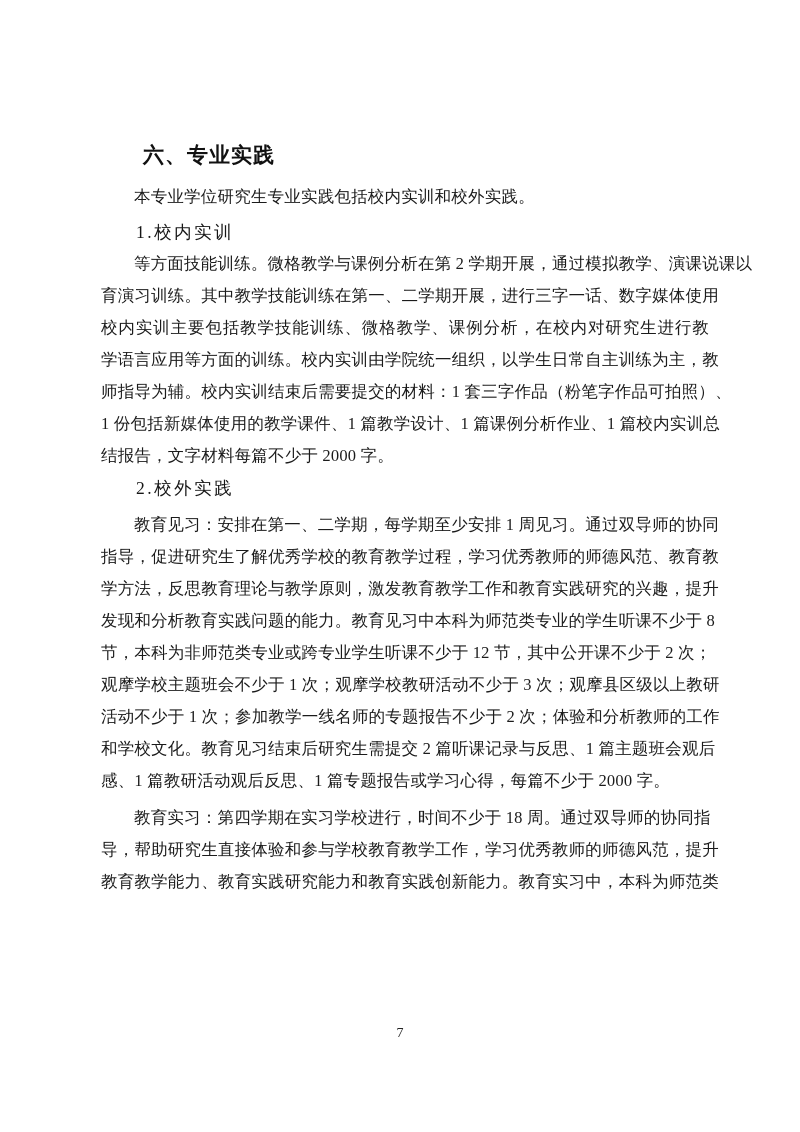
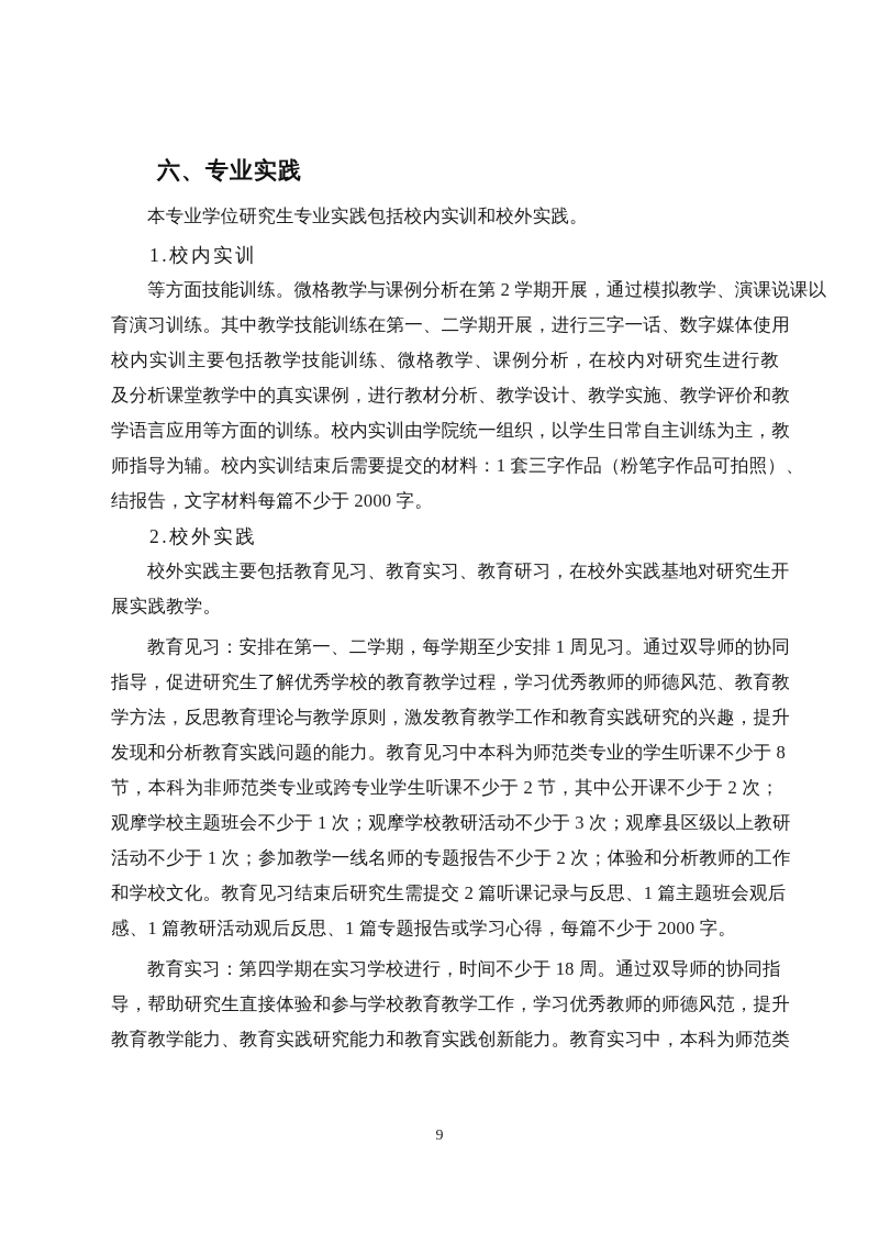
  六、专业实践
  本专业学位研究生专业实践包括校内实训和校外实践。
  1.校内实训
  等方面技能训练。微格教学与课例分析在第 2 学期开展，通过模拟教学、演课说课以
  育演习训练。其中教学技能训练在第一、二学期开展，进行三字一话、数字媒体使用
  校内实训主要包括教学技能训练、微格教学、课例分析，在校内对研究生进行教
+ 及分析课堂教学中的真实课例，进行教材分析、教学设计、教学实施、教学评价和教
  学语言应用等方面的训练。校内实训由学院统一组织，以学生日常自主训练为主，教
  师指导为辅。校内实训结束后需要提交的材料：1 套三字作品（粉笔字作品可拍照）、
- 1 份包括新媒体使用的教学课件、1 篇教学设计、1 篇课例分析作业、1 篇校内实训总
  结报告，文字材料每篇不少于 2000 字。
  2.校外实践
+ 校外实践主要包括教育见习、教育实习、教育研习，在校外实践基地对研究生开
+ 展实践教学。
  教育见习：安排在第一、二学期，每学期至少安排 1 周见习。通过双导师的协同
  指导，促进研究生了解优秀学校的教育教学过程，学习优秀教师的师德风范、教育教
  学方法，反思教育理论与教学原则，激发教育教学工作和教育实践研究的兴趣，提升
  发现和分析教育实践问题的能力。教育见习中本科为师范类专业的学生听课不少于 8
- 节，本科为非师范类专业或跨专业学生听课不少于 12 节，其中公开课不少于 2 次；
+ 节，本科为非师范类专业或跨专业学生听课不少于 2 节，其中公开课不少于 2 次；
  观摩学校主题班会不少于 1 次；观摩学校教研活动不少于 3 次；观摩县区级以上教研
  活动不少于 1 次；参加教学一线名师的专题报告不少于 2 次；体验和分析教师的工作
  和学校文化。教育见习结束后研究生需提交 2 篇听课记录与反思、1 篇主题班会观后
  感、1 篇教研活动观后反思、1 篇专题报告或学习心得，每篇不少于 2000 字。
  教育实习：第四学期在实习学校进行，时间不少于 18 周。通过双导师的协同指
  导，帮助研究生直接体验和参与学校教育教学工作，学习优秀教师的师德风范，提升
  教育教学能力、教育实践研究能力和教育实践创新能力。教育实习中，本科为师范类
- 7
+ 9
